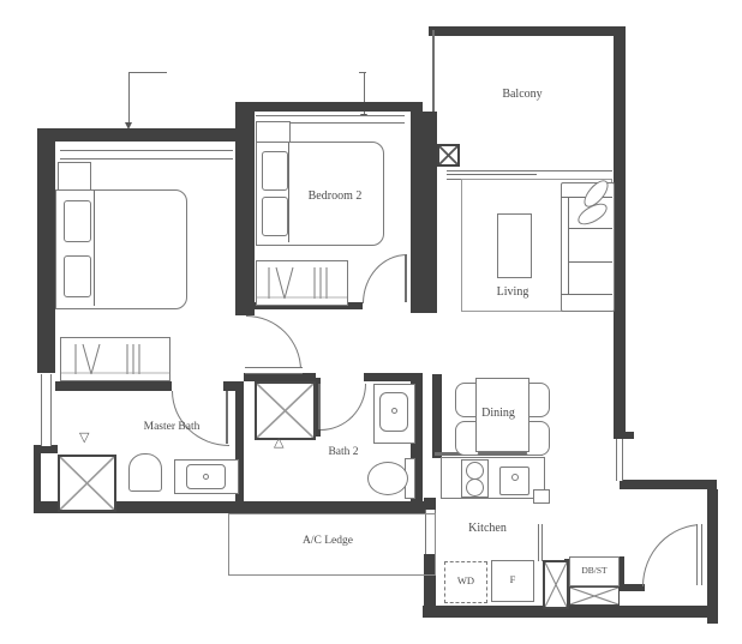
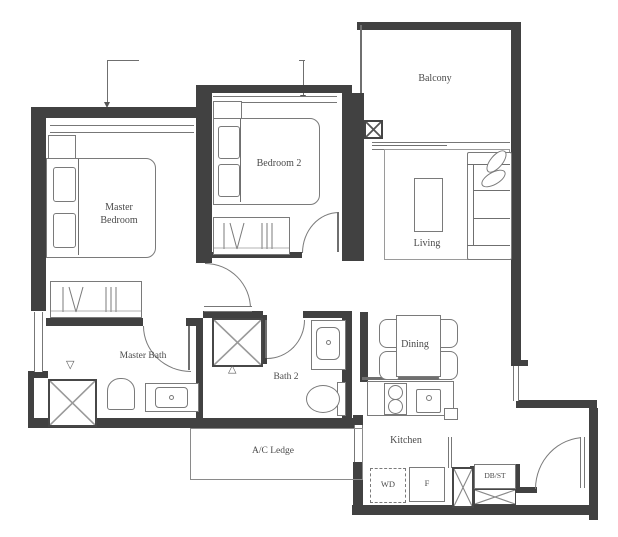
+ Master Bedroom
  Bedroom 2
  Balcony
  Living
  Master Bath
  ▽
  Bath 2
  △
  Dining
  Kitchen
  WD
  F
  DB/ST
  A/C Ledge
